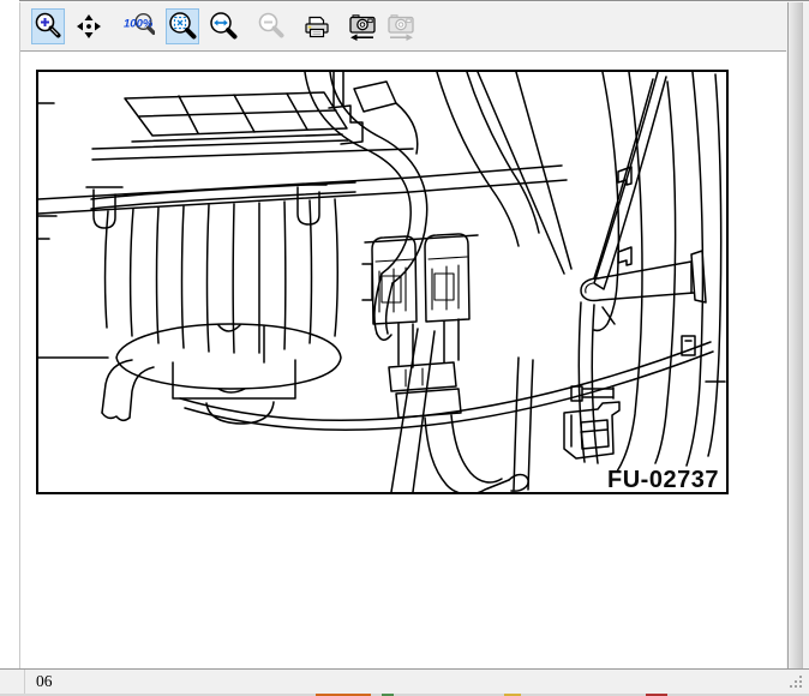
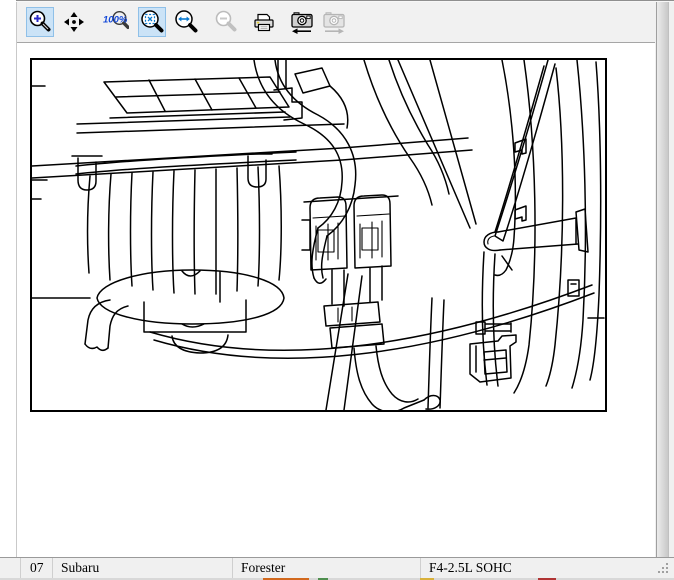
  100%
- FU-02737
- 06
+ 07
+ Subaru
+ Forester
+ F4-2.5L SOHC
